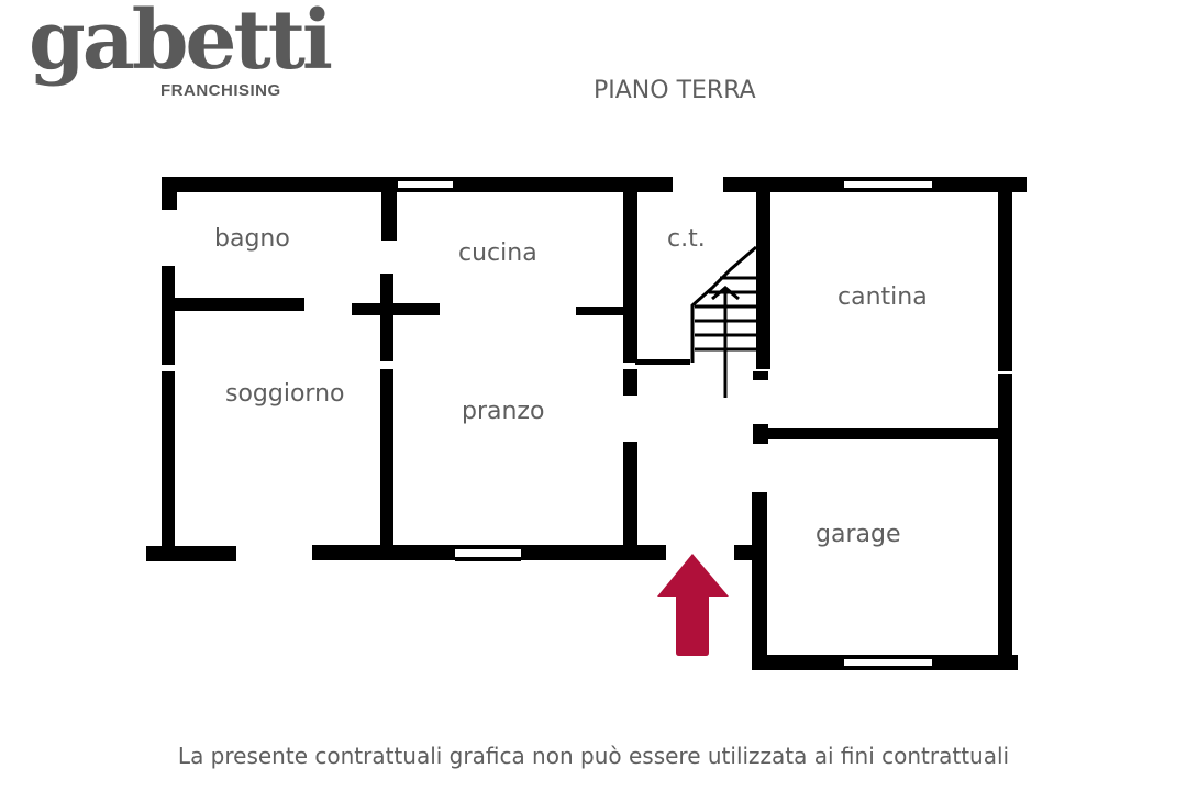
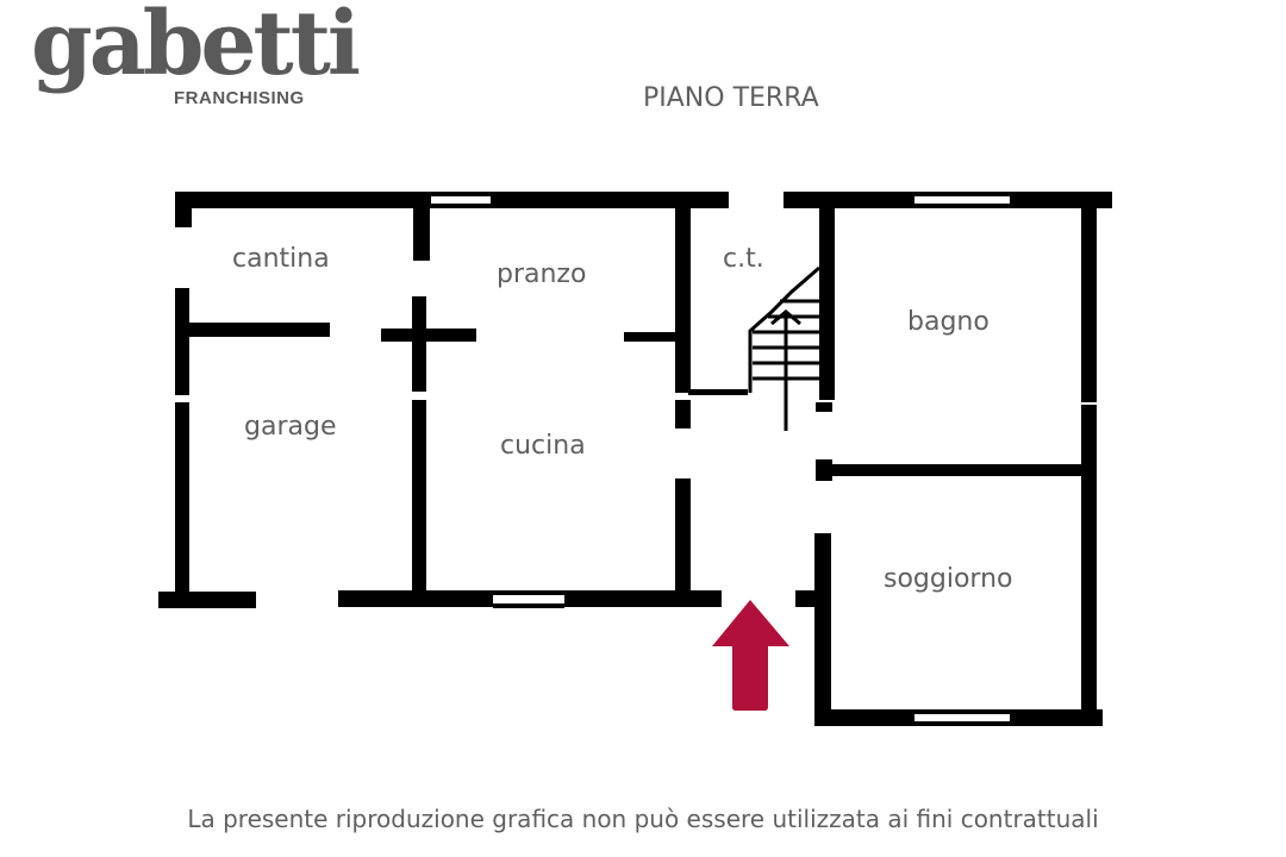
  gabetti
  FRANCHISING
  PIANO TERRA
- bagno
+ cantina
- cucina
+ pranzo
  c.t.
- cantina
+ bagno
- soggiorno
+ garage
- pranzo
+ cucina
- garage
+ soggiorno
- La presente contrattuali grafica non può essere utilizzata ai fini contrattuali
+ La presente riproduzione grafica non può essere utilizzata ai fini contrattuali
